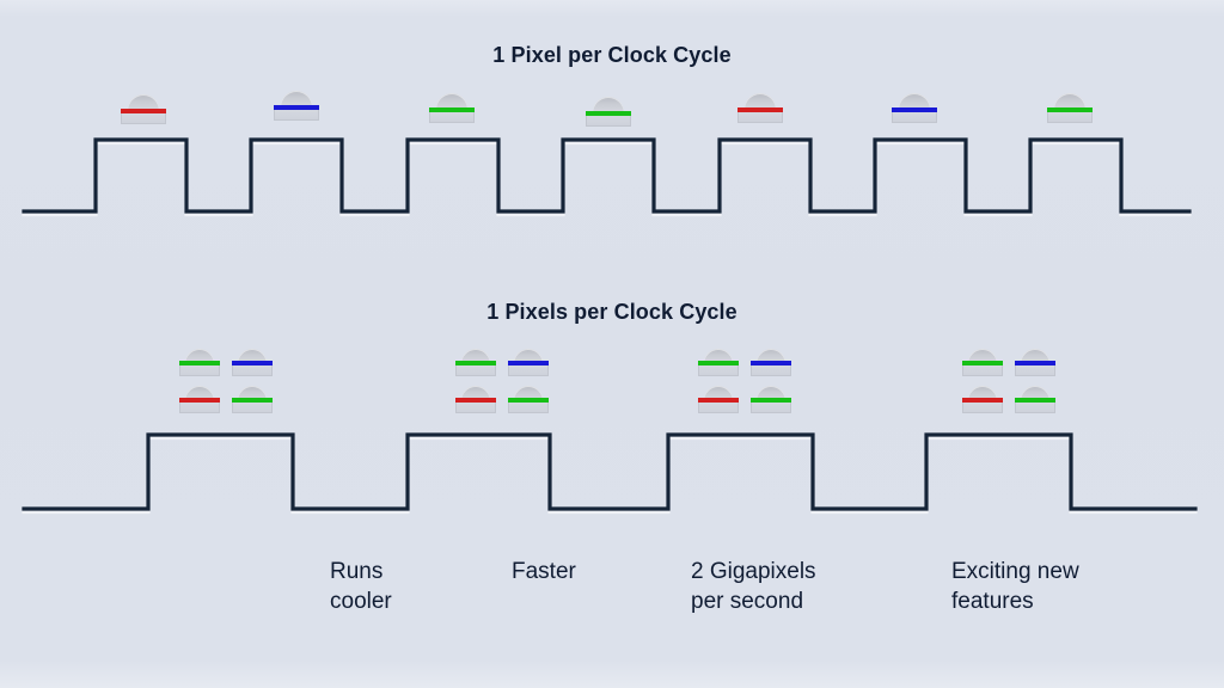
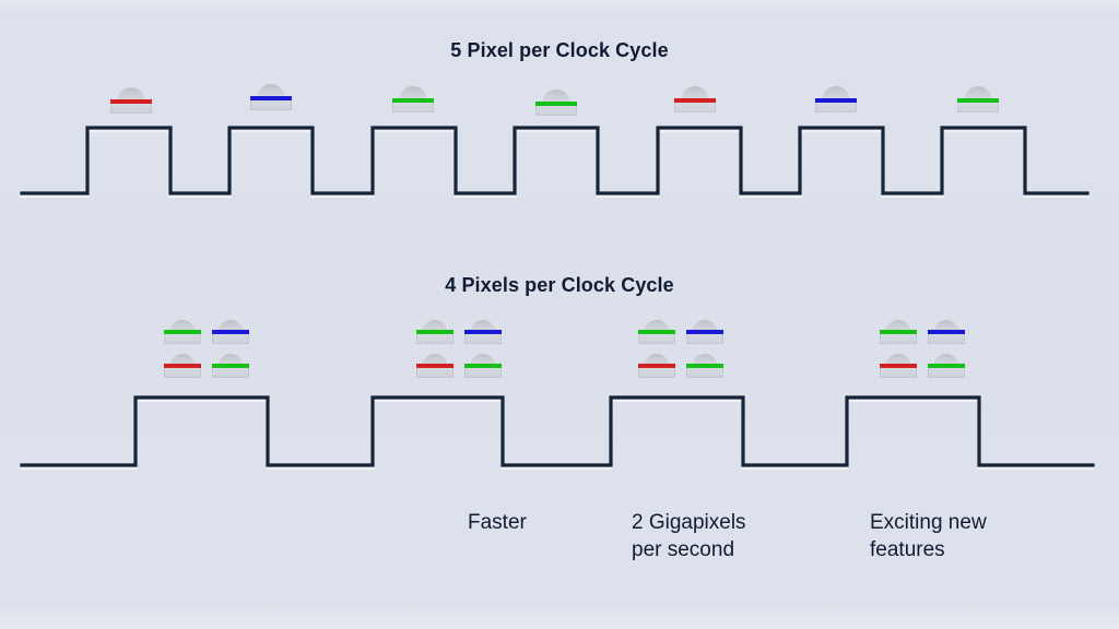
- 1 Pixel per Clock Cycle
+ 5 Pixel per Clock Cycle
- 1 Pixels per Clock Cycle
+ 4 Pixels per Clock Cycle
- Runs
- cooler
  Faster
  2 Gigapixels
  per second
  Exciting new
  features
